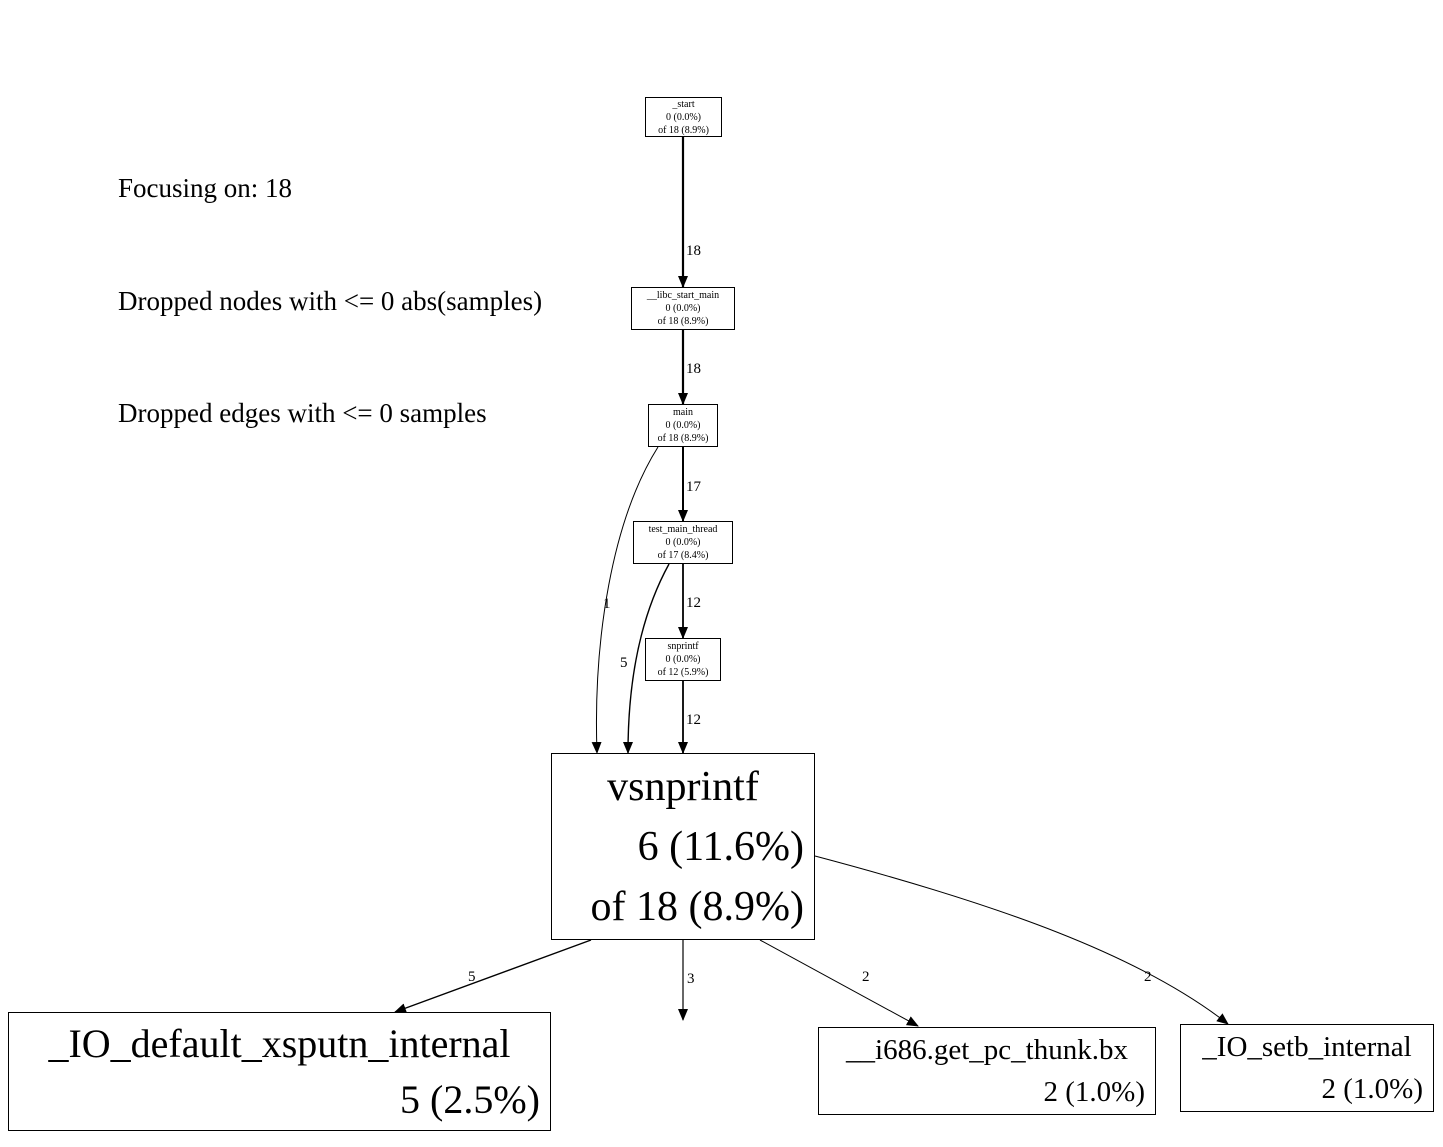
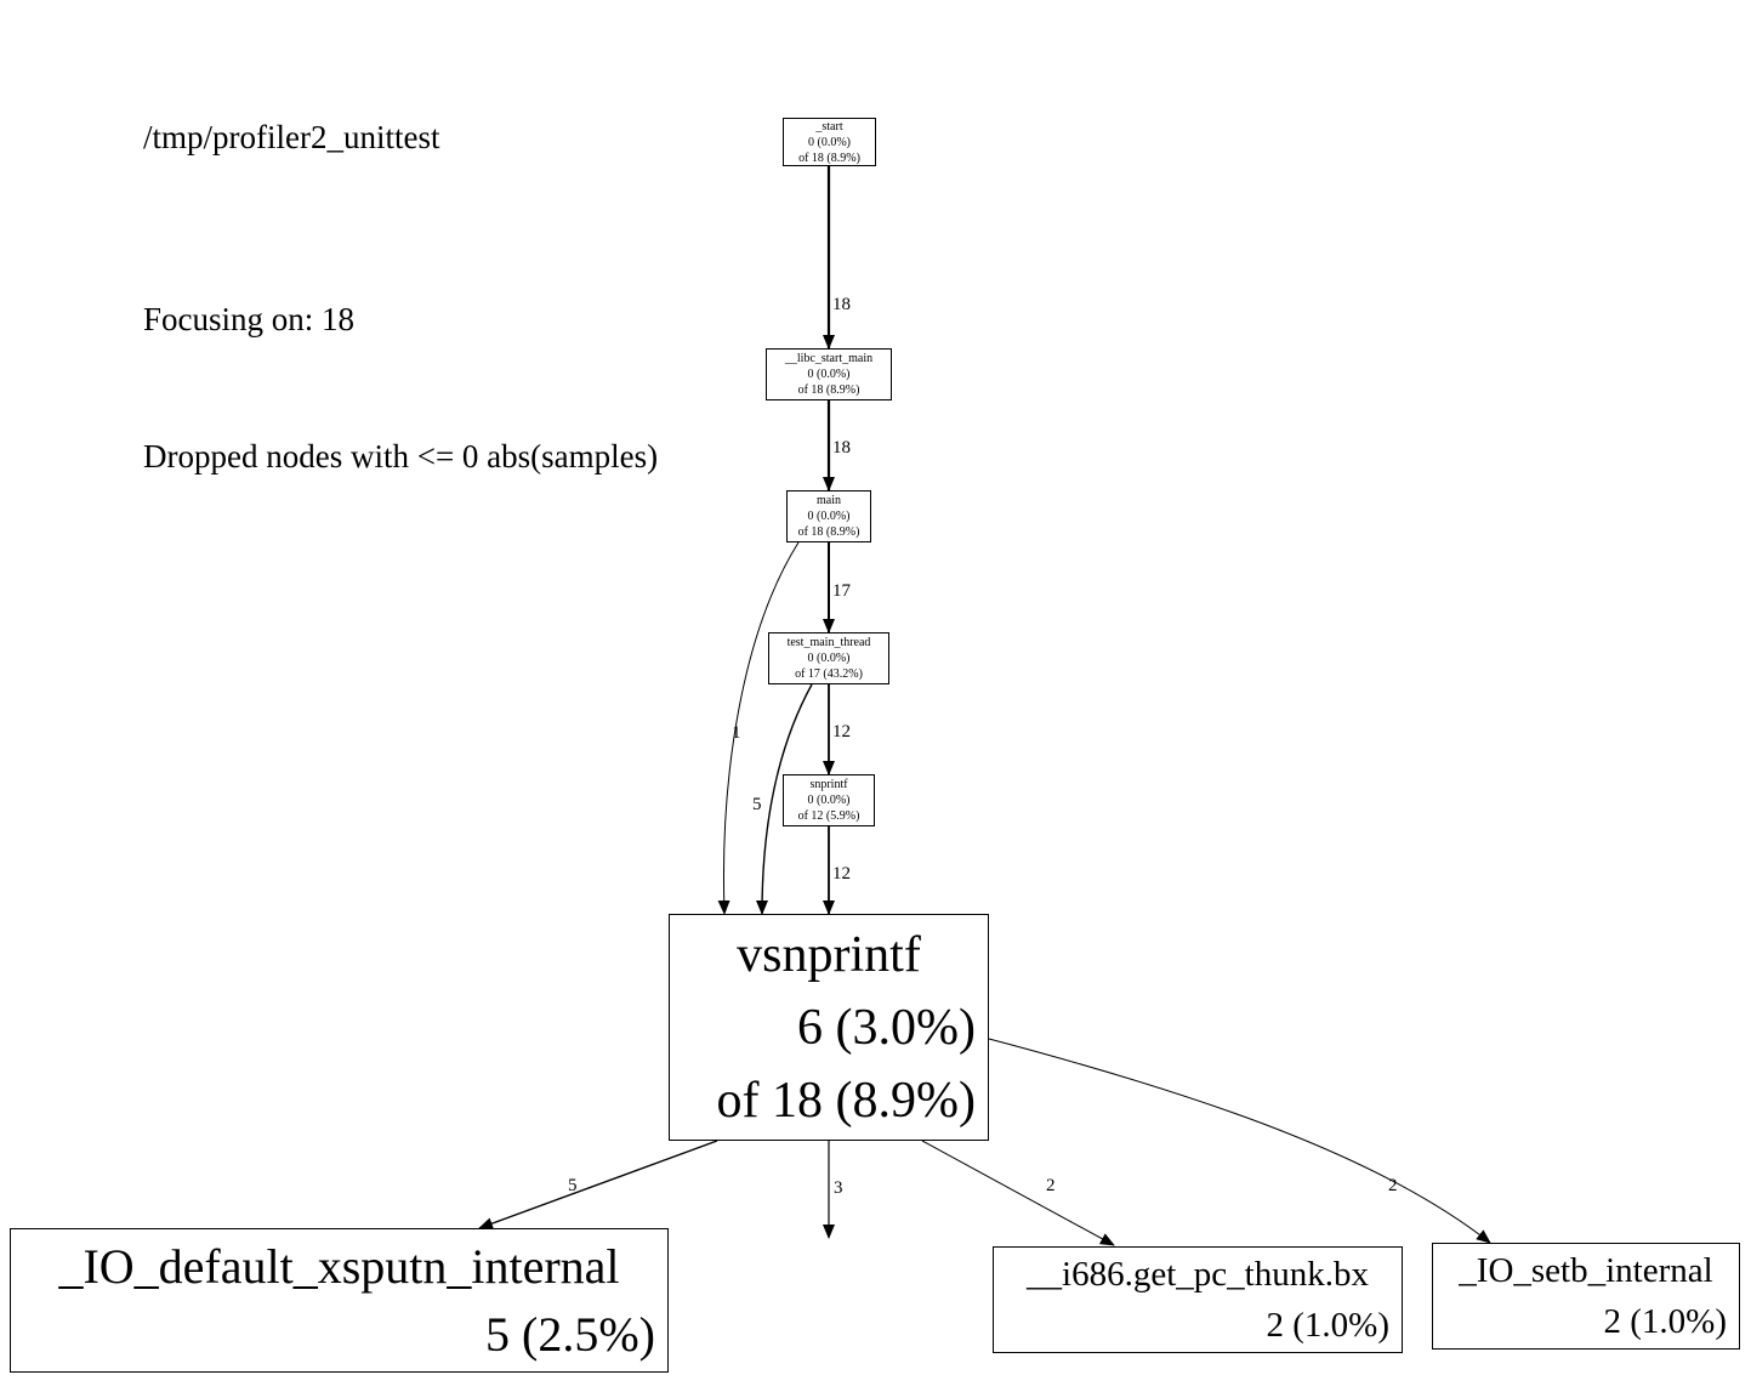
+ /tmp/profiler2_unittest
  Focusing on: 18
  Dropped nodes with <= 0 abs(samples)
- Dropped edges with <= 0 samples
  _start
  0 (0.0%)
  of 18 (8.9%)
  __libc_start_main
  0 (0.0%)
  of 18 (8.9%)
  main
  0 (0.0%)
  of 18 (8.9%)
  test_main_thread
  0 (0.0%)
- of 17 (8.4%)
+ of 17 (43.2%)
  snprintf
  0 (0.0%)
  of 12 (5.9%)
  vsnprintf
- 6 (11.6%)
+ 6 (3.0%)
  of 18 (8.9%)
  _IO_default_xsputn_internal
  5 (2.5%)
  __i686.get_pc_thunk.bx
  2 (1.0%)
  _IO_setb_internal
  2 (1.0%)
  18
  18
  17
  12
  12
  1
  5
  5
  3
  2
  2
